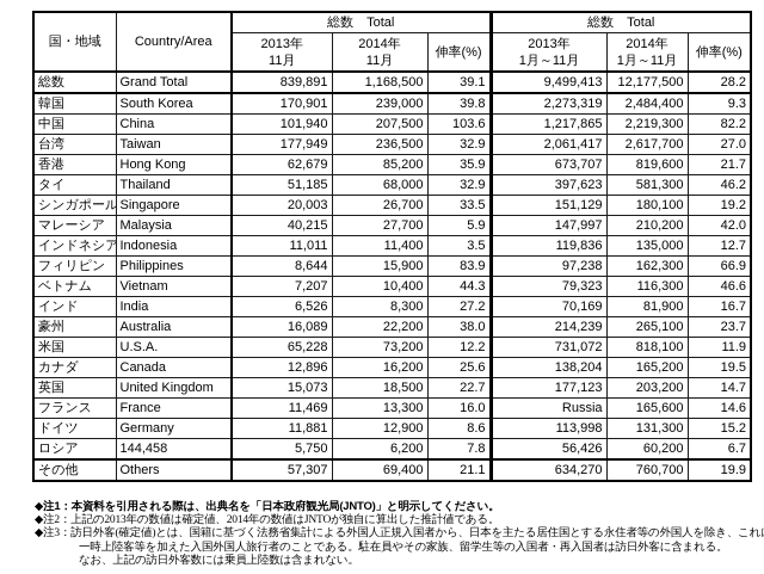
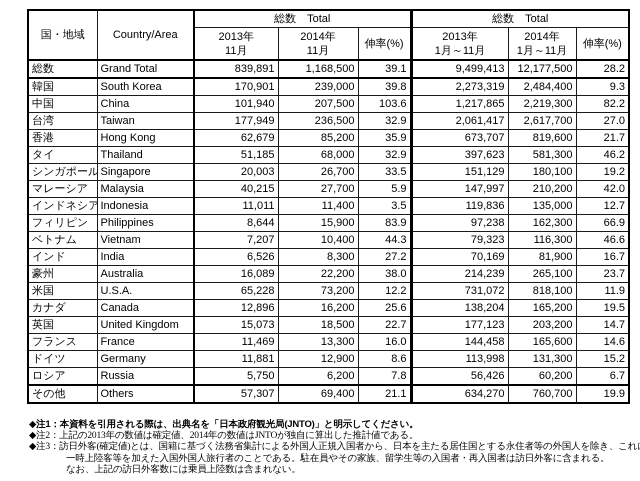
  国・地域	Country/Area	総数 Total	総数 Total
  2013年 11月	2014年 11月	伸率(%)	2013年 1月～11月	2014年 1月～11月	伸率(%)
  総数	Grand Total	839,891	1,168,500	39.1	9,499,413	12,177,500	28.2
  韓国	South Korea	170,901	239,000	39.8	2,273,319	2,484,400	9.3
  中国	China	101,940	207,500	103.6	1,217,865	2,219,300	82.2
  台湾	Taiwan	177,949	236,500	32.9	2,061,417	2,617,700	27.0
  香港	Hong Kong	62,679	85,200	35.9	673,707	819,600	21.7
  タイ	Thailand	51,185	68,000	32.9	397,623	581,300	46.2
  シンガポール	Singapore	20,003	26,700	33.5	151,129	180,100	19.2
  マレーシア	Malaysia	40,215	27,700	5.9	147,997	210,200	42.0
  インドネシア	Indonesia	11,011	11,400	3.5	119,836	135,000	12.7
  フィリピン	Philippines	8,644	15,900	83.9	97,238	162,300	66.9
  ベトナム	Vietnam	7,207	10,400	44.3	79,323	116,300	46.6
  インド	India	6,526	8,300	27.2	70,169	81,900	16.7
  豪州	Australia	16,089	22,200	38.0	214,239	265,100	23.7
  米国	U.S.A.	65,228	73,200	12.2	731,072	818,100	11.9
  カナダ	Canada	12,896	16,200	25.6	138,204	165,200	19.5
  英国	United Kingdom	15,073	18,500	22.7	177,123	203,200	14.7
- フランス	France	11,469	13,300	16.0	Russia	165,600	14.6
+ フランス	France	11,469	13,300	16.0	144,458	165,600	14.6
  ドイツ	Germany	11,881	12,900	8.6	113,998	131,300	15.2
- ロシア	144,458	5,750	6,200	7.8	56,426	60,200	6.7
+ ロシア	Russia	5,750	6,200	7.8	56,426	60,200	6.7
  その他	Others	57,307	69,400	21.1	634,270	760,700	19.9
  ◆注1：本資料を引用される際は、出典名を「日本政府観光局(JNTO)」と明示してください。
  ◆注2：上記の2013年の数値は確定値、2014年の数値はJNTOが独自に算出した推計値である。
  ◆注3：訪日外客(確定値)とは、国籍に基づく法務省集計による外国人正規入国者から、日本を主たる居住国とする永住者等の外国人を除き、これ
  一時上陸客等を加えた入国外国人旅行者のことである。駐在員やその家族、留学生等の入国者・再入国者は訪日外客に含まれる。
  なお、上記の訪日外客数には乗員上陸数は含まれない。
